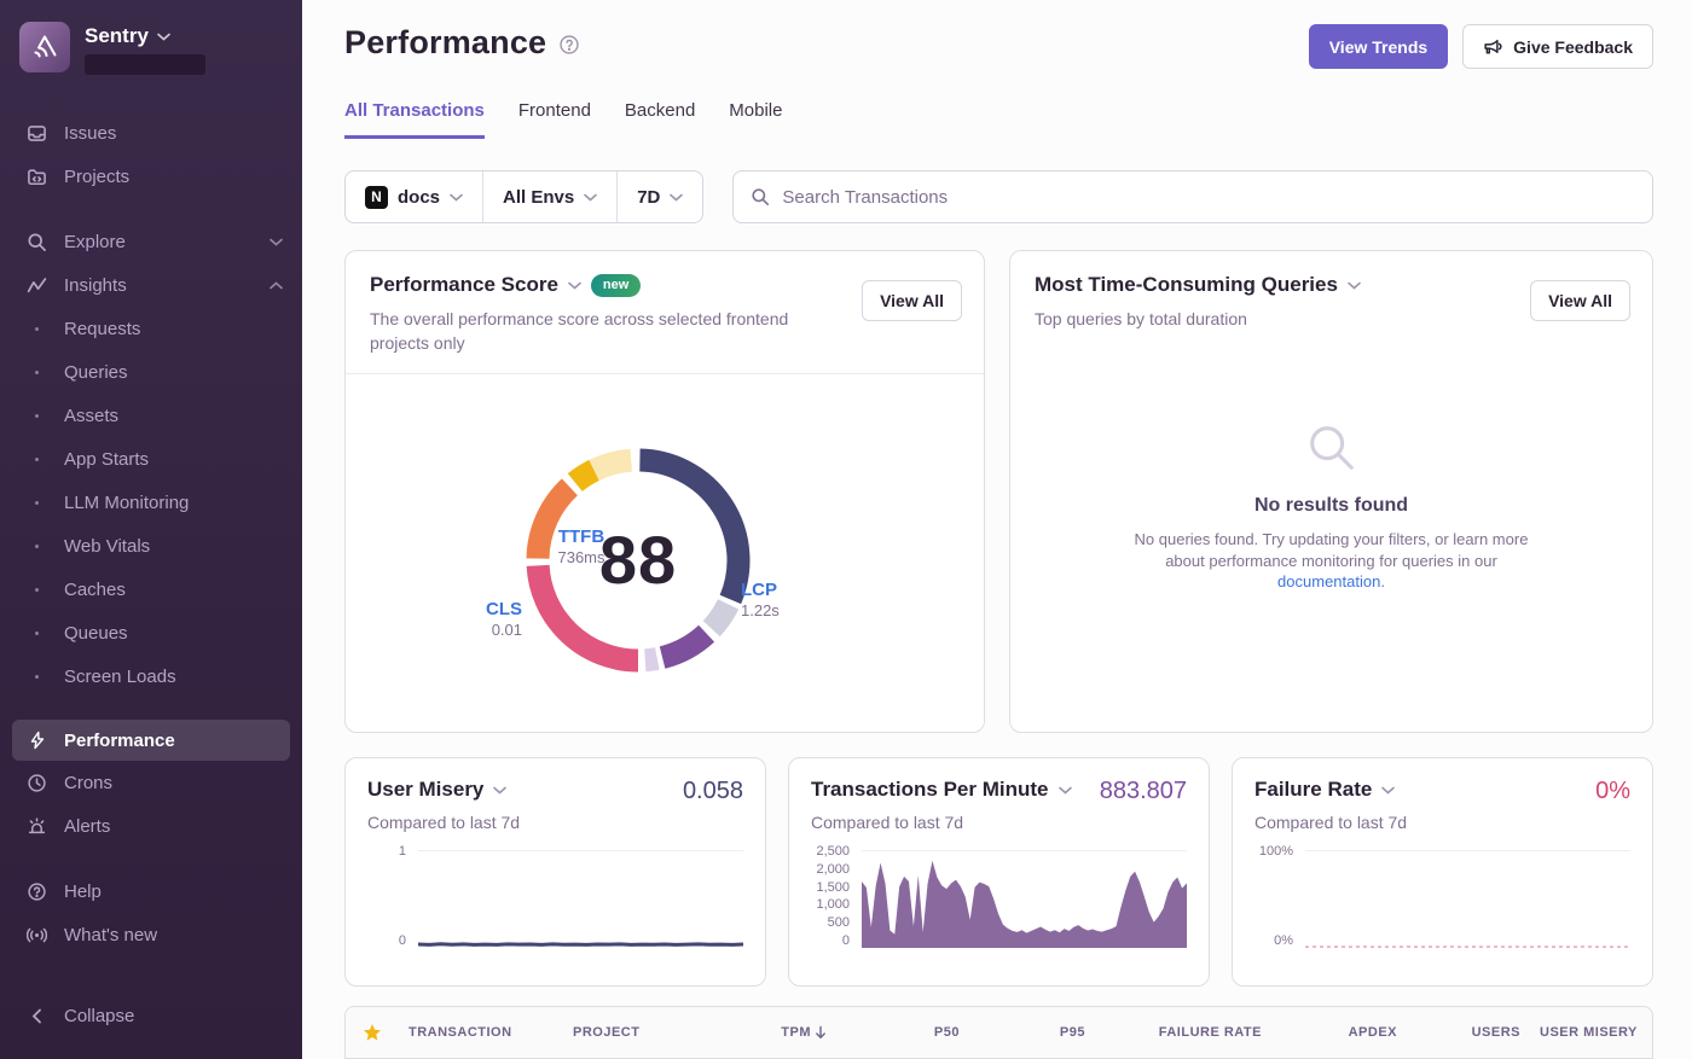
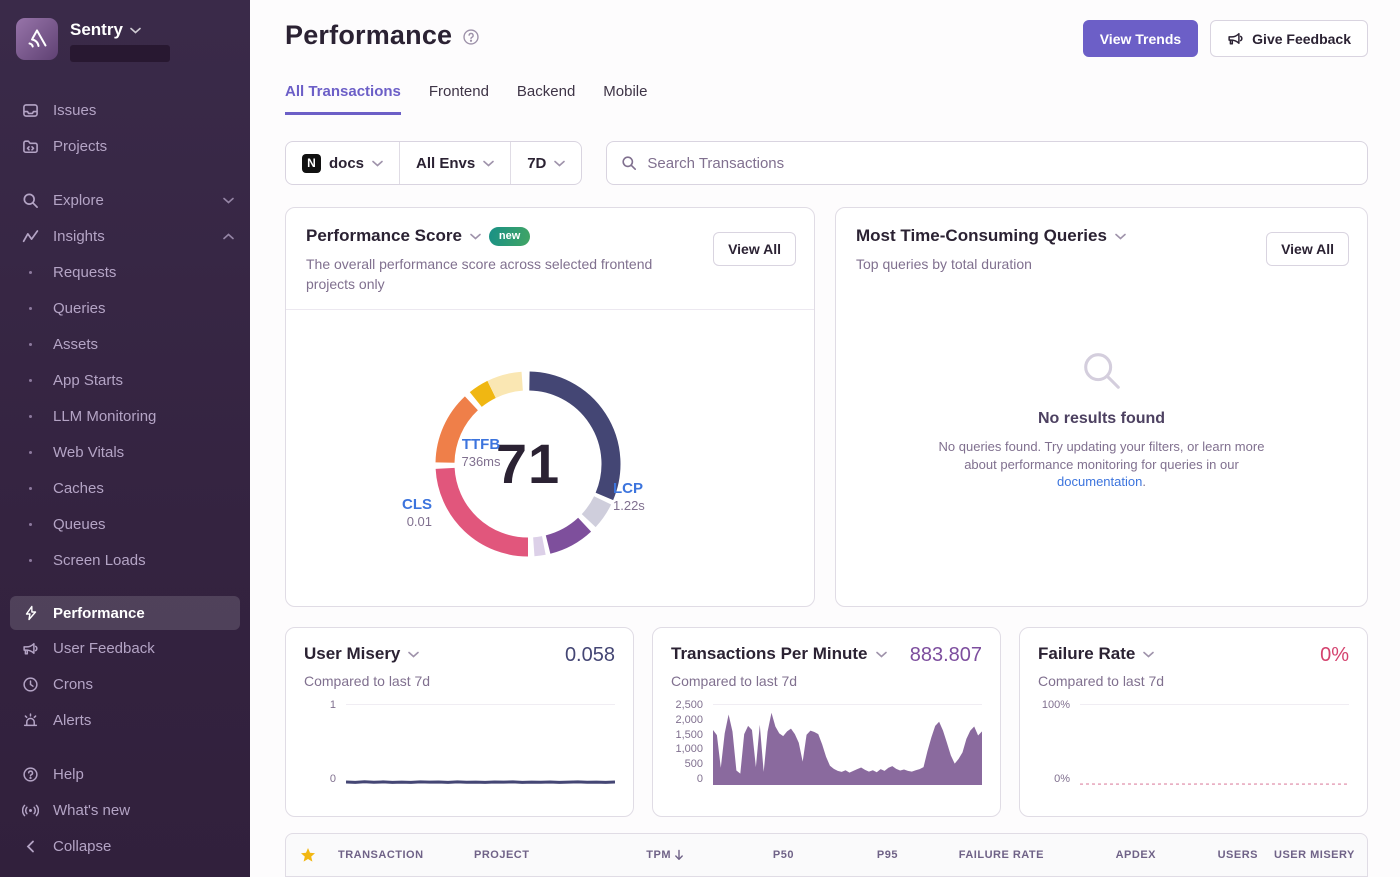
  Sentry
  Issues
  Projects
  Explore
  Insights
  Requests
  Queries
  Assets
  App Starts
  LLM Monitoring
  Web Vitals
  Caches
  Queues
  Screen Loads
  Performance
+ User Feedback
  Crons
  Alerts
  Help
  What's new
  Collapse
  Performance
  View Trends
  Give Feedback
  All Transactions
  Frontend
  Backend
  Mobile
  N
  docs
  All Envs
  7D
  Search Transactions
  Performance Score
  new
  The overall performance score across selected frontend projects only
  View All
- 88
+ 71
  TTFB
  736ms
  LCP
  1.22s
  CLS
  0.01
  Most Time-Consuming Queries
  Top queries by total duration
  View All
  No results found
  No queries found. Try updating your filters, or learn more about performance monitoring for queries in our documentation.
  User Misery
  0.058
  Compared to last 7d
  1
  0
  Transactions Per Minute
  883.807
  Compared to last 7d
  2,500
  2,000
  1,500
  1,000
  500
  0
  Failure Rate
  0%
  Compared to last 7d
  100%
  0%
  TRANSACTION
  PROJECT
  TPM
  P50
  P95
  FAILURE RATE
  APDEX
  USERS
  USER MISERY
